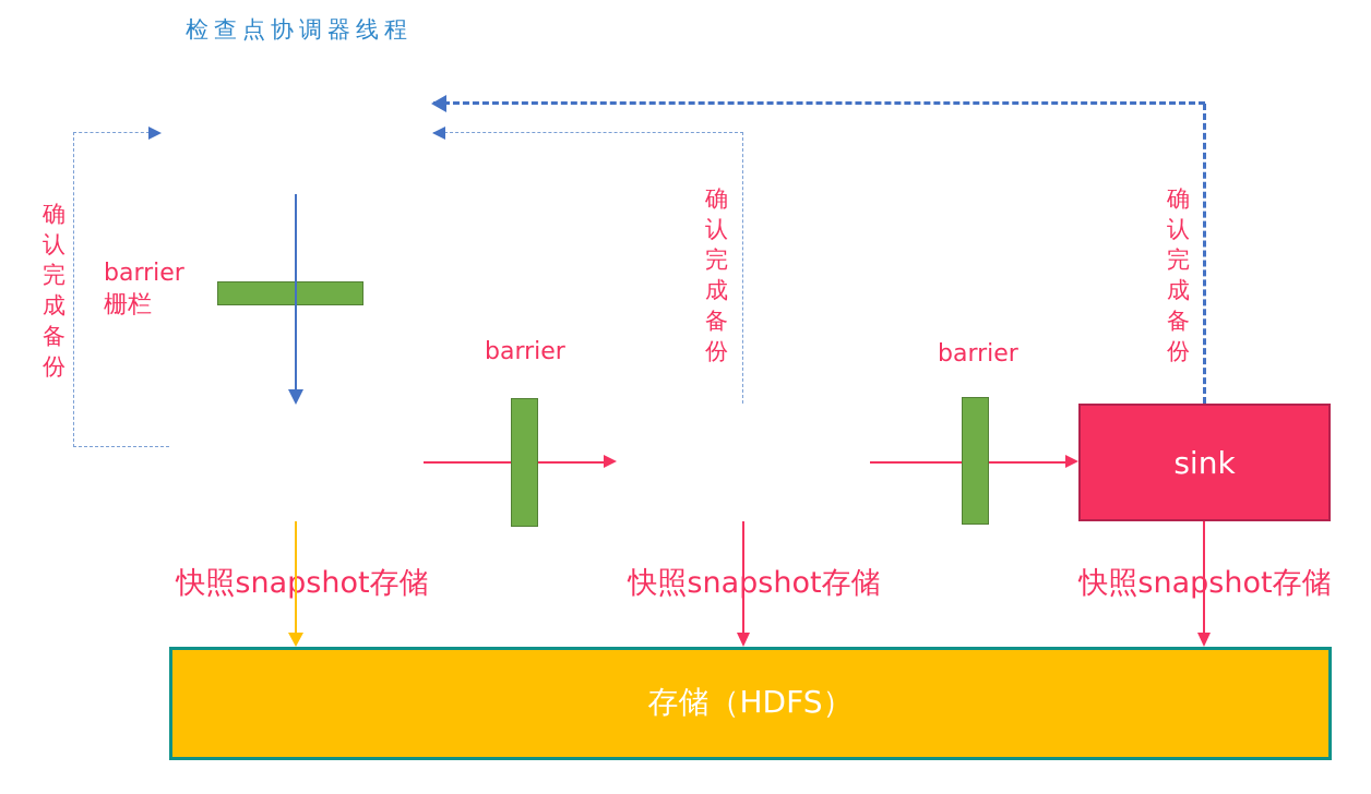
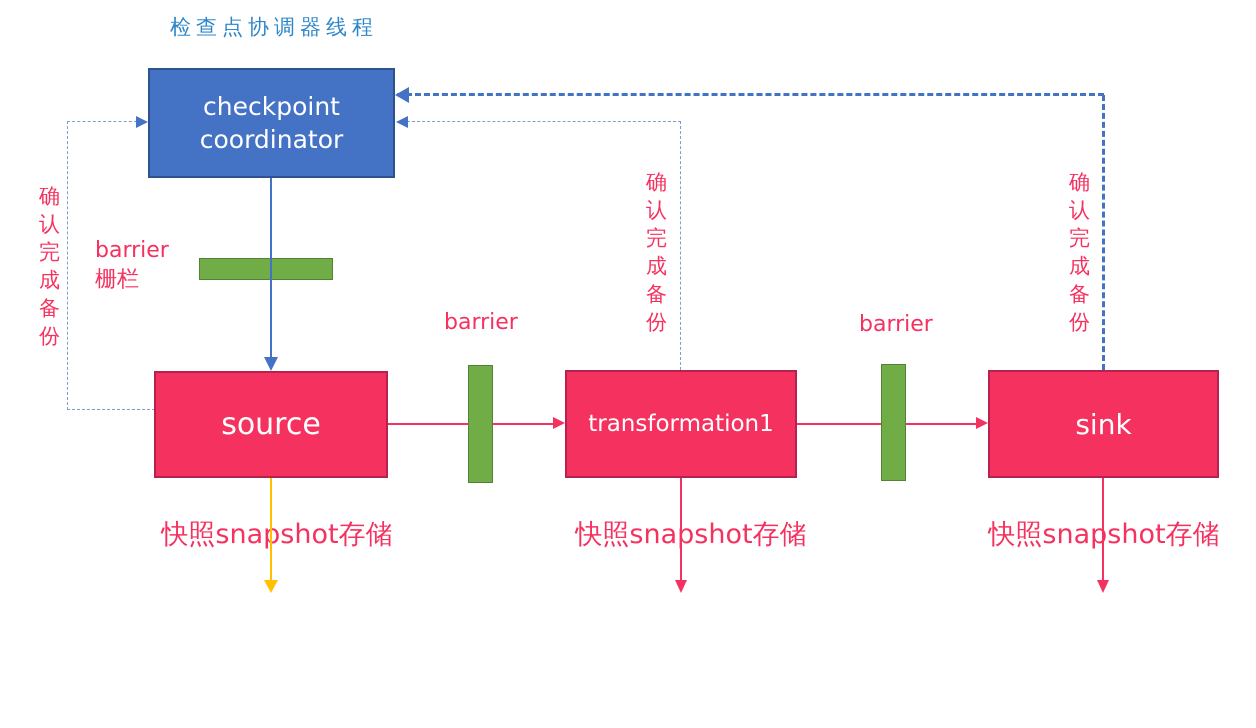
  检查点协调器线程
+ checkpoint
+ coordinator
  确认完成备份
  barrier
  栅栏
+ source
  barrier
+ transformation1
  确认完成备份
  barrier
  sink
  确认完成备份
  快照snashot存储
  快照snapshot存储
  快照snapshot存储
- 存储（HDFS）
